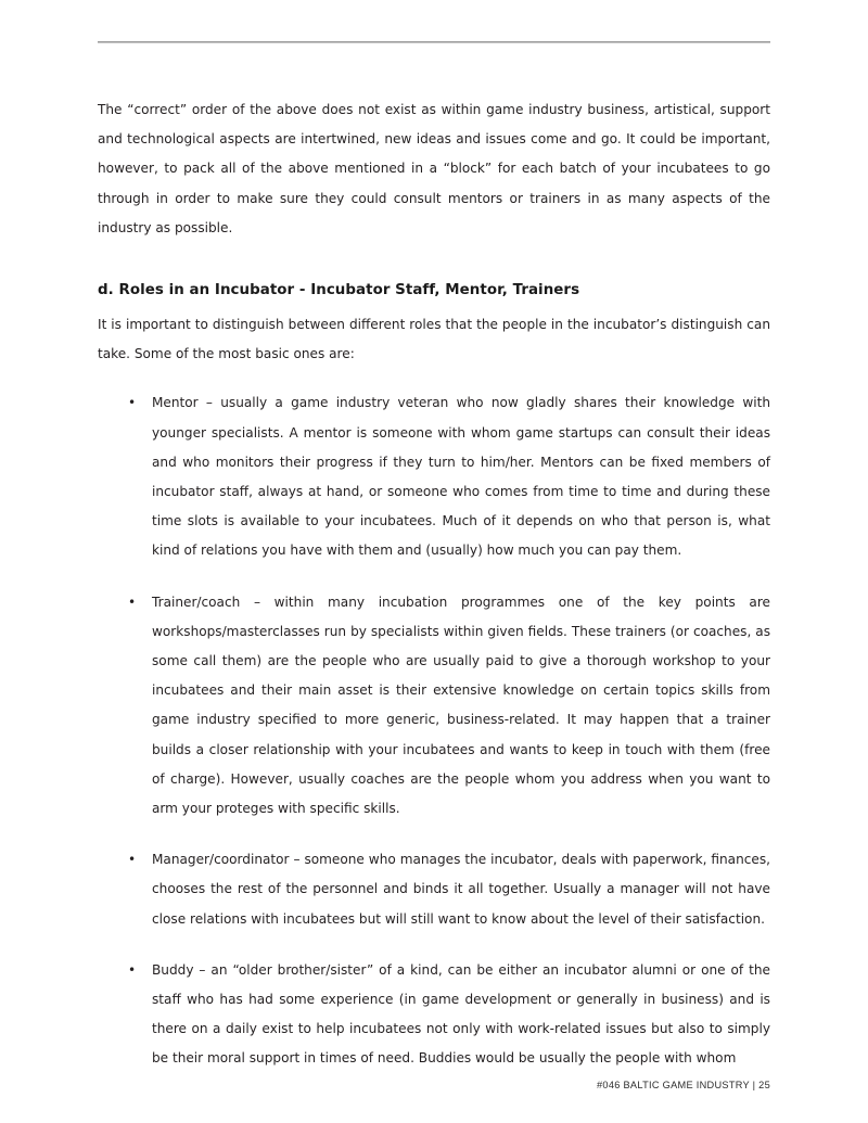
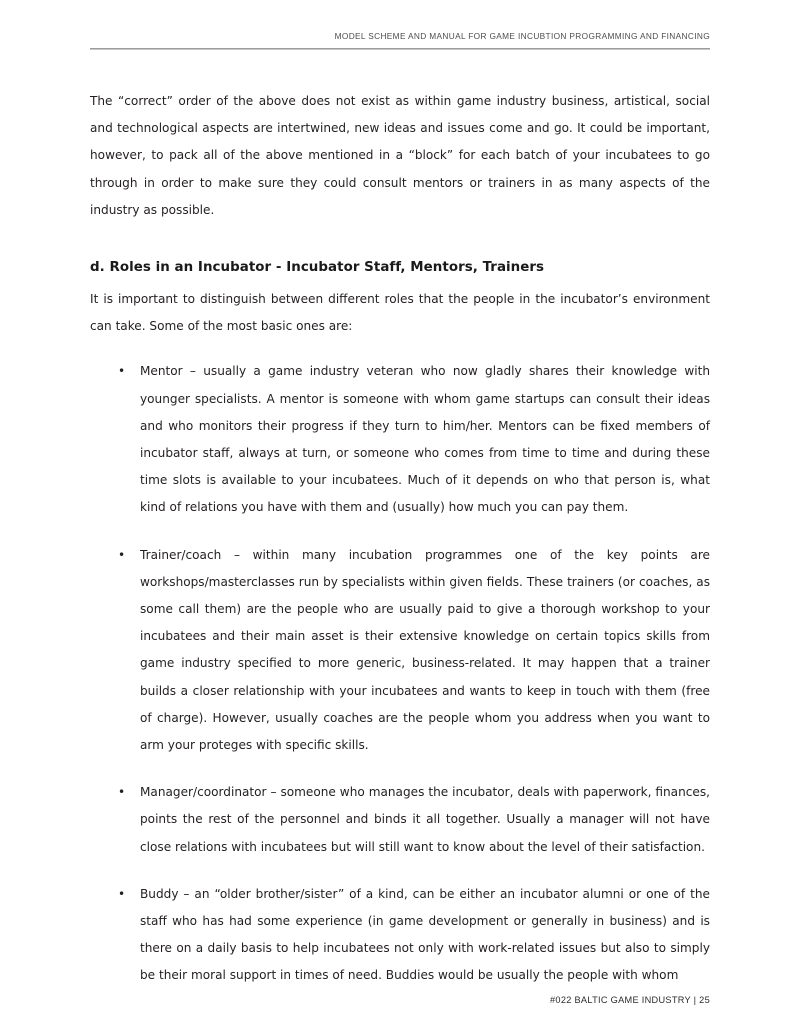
+ MODEL SCHEME AND MANUAL FOR GAME INCUBTION PROGRAMMING AND FINANCING
- The “correct” order of the above does not exist as within game industry business, artistical, support and technological aspects are intertwined, new ideas and issues come and go. It could be important, however, to pack all of the above mentioned in a “block” for each batch of your incubatees to go through in order to make sure they could consult mentors or trainers in as many aspects of the industry as possible.
+ The “correct” order of the above does not exist as within game industry business, artistical, social and technological aspects are intertwined, new ideas and issues come and go. It could be important, however, to pack all of the above mentioned in a “block” for each batch of your incubatees to go through in order to make sure they could consult mentors or trainers in as many aspects of the industry as possible.
- d. Roles in an Incubator - Incubator Staff, Mentor, Trainers
+ d. Roles in an Incubator - Incubator Staff, Mentors, Trainers
- It is important to distinguish between different roles that the people in the incubator’s distinguish can take. Some of the most basic ones are:
+ It is important to distinguish between different roles that the people in the incubator’s environment can take. Some of the most basic ones are:
  •
- Mentor – usually a game industry veteran who now gladly shares their knowledge with younger specialists. A mentor is someone with whom game startups can consult their ideas and who monitors their progress if they turn to him/her. Mentors can be fixed members of incubator staff, always at hand, or someone who comes from time to time and during these time slots is available to your incubatees. Much of it depends on who that person is, what kind of relations you have with them and (usually) how much you can pay them.
+ Mentor – usually a game industry veteran who now gladly shares their knowledge with younger specialists. A mentor is someone with whom game startups can consult their ideas and who monitors their progress if they turn to him/her. Mentors can be fixed members of incubator staff, always at turn, or someone who comes from time to time and during these time slots is available to your incubatees. Much of it depends on who that person is, what kind of relations you have with them and (usually) how much you can pay them.
  •
  Trainer/coach – within many incubation programmes one of the key points are workshops/masterclasses run by specialists within given fields. These trainers (or coaches, as some call them) are the people who are usually paid to give a thorough workshop to your incubatees and their main asset is their extensive knowledge on certain topics skills from game industry specified to more generic, business-related. It may happen that a trainer builds a closer relationship with your incubatees and wants to keep in touch with them (free of charge). However, usually coaches are the people whom you address when you want to arm your proteges with specific skills.
  •
- Manager/coordinator – someone who manages the incubator, deals with paperwork, finances, chooses the rest of the personnel and binds it all together. Usually a manager will not have close relations with incubatees but will still want to know about the level of their satisfaction.
+ Manager/coordinator – someone who manages the incubator, deals with paperwork, finances, points the rest of the personnel and binds it all together. Usually a manager will not have close relations with incubatees but will still want to know about the level of their satisfaction.
  •
- Buddy – an “older brother/sister” of a kind, can be either an incubator alumni or one of the staff who has had some experience (in game development or generally in business) and is there on a daily exist to help incubatees not only with work-related issues but also to simply be their moral support in times of need. Buddies would be usually the people with whom
+ Buddy – an “older brother/sister” of a kind, can be either an incubator alumni or one of the staff who has had some experience (in game development or generally in business) and is there on a daily basis to help incubatees not only with work-related issues but also to simply be their moral support in times of need. Buddies would be usually the people with whom
- #046 BALTIC GAME INDUSTRY | 25
+ #022 BALTIC GAME INDUSTRY | 25
